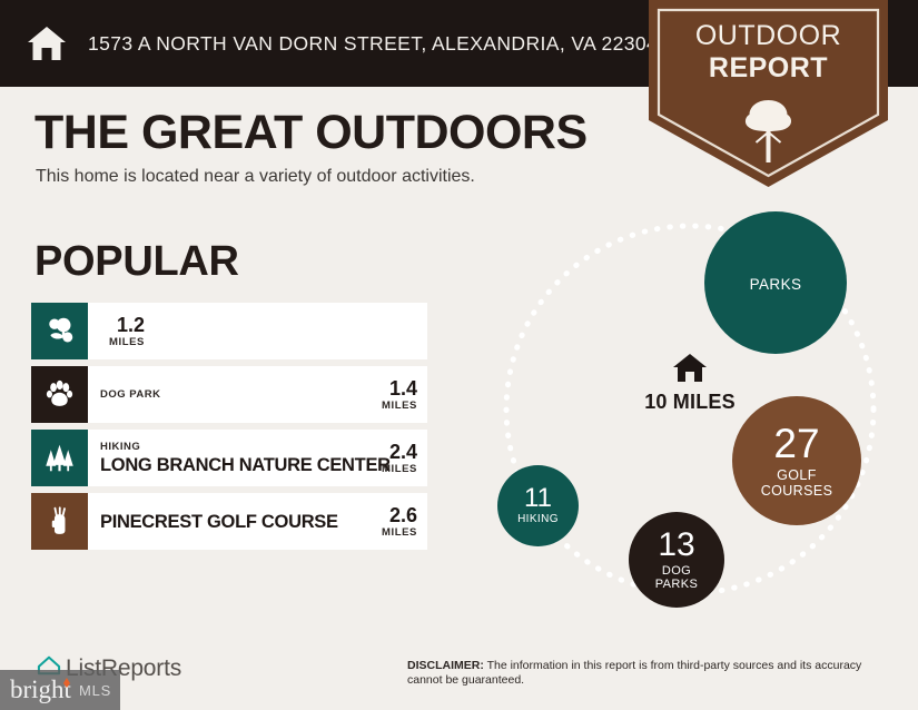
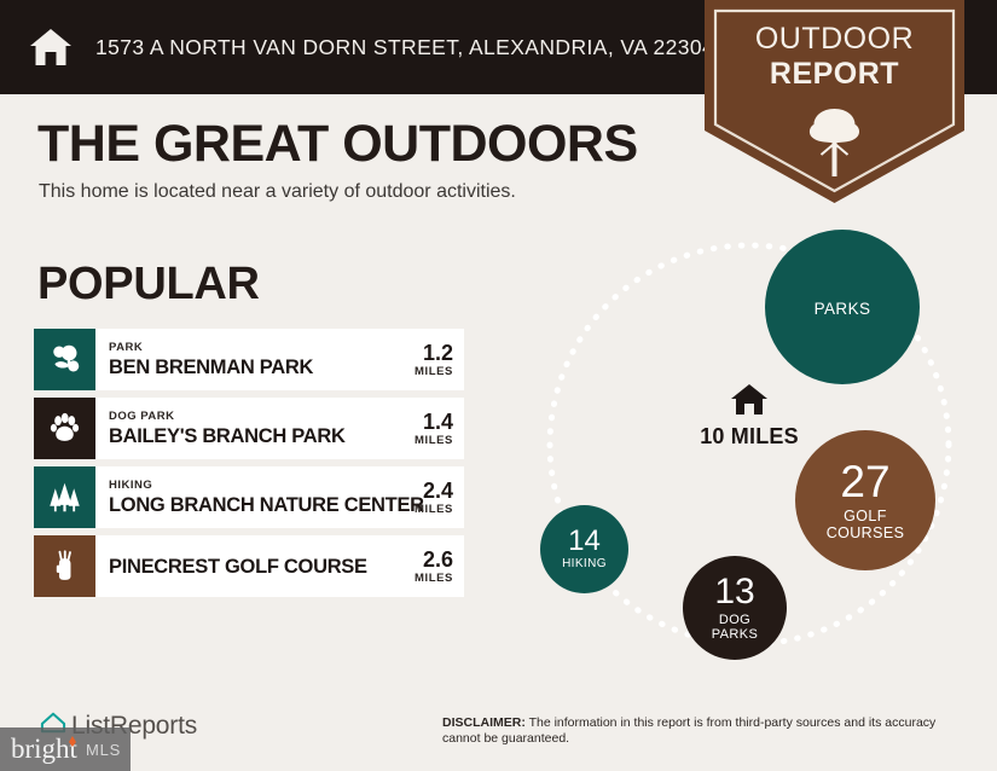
  1573 A NORTH VAN DORN STREET, ALEXANDRIA, VA 2230
  OUTDOOR
  REPORT
  THE GREAT OUTDOORS
  This home is located near a variety of outdoor activities.
  POPULAR
+ PARK
+ BEN BRENMAN PARK
  1.2
  MILES
  DOG PARK
+ BAILEY'S BRANCH PARK
  1.4
  MILES
  HIKING
  LONG BRANCH NATURE CENT
  2.4
  MILES
  PINECREST GOLF COURSE
  2.6
  MILES
  PARKS
  27
  GOLF
  COURSES
  13
  DOG
  PARKS
- 11
+ 14
  HIKING
  10 MILES
  ListReports
  DISCLAIMER: The information in this report is from third-party sources and its accuracy cannot be guaranteed.
  bright
  MLS
